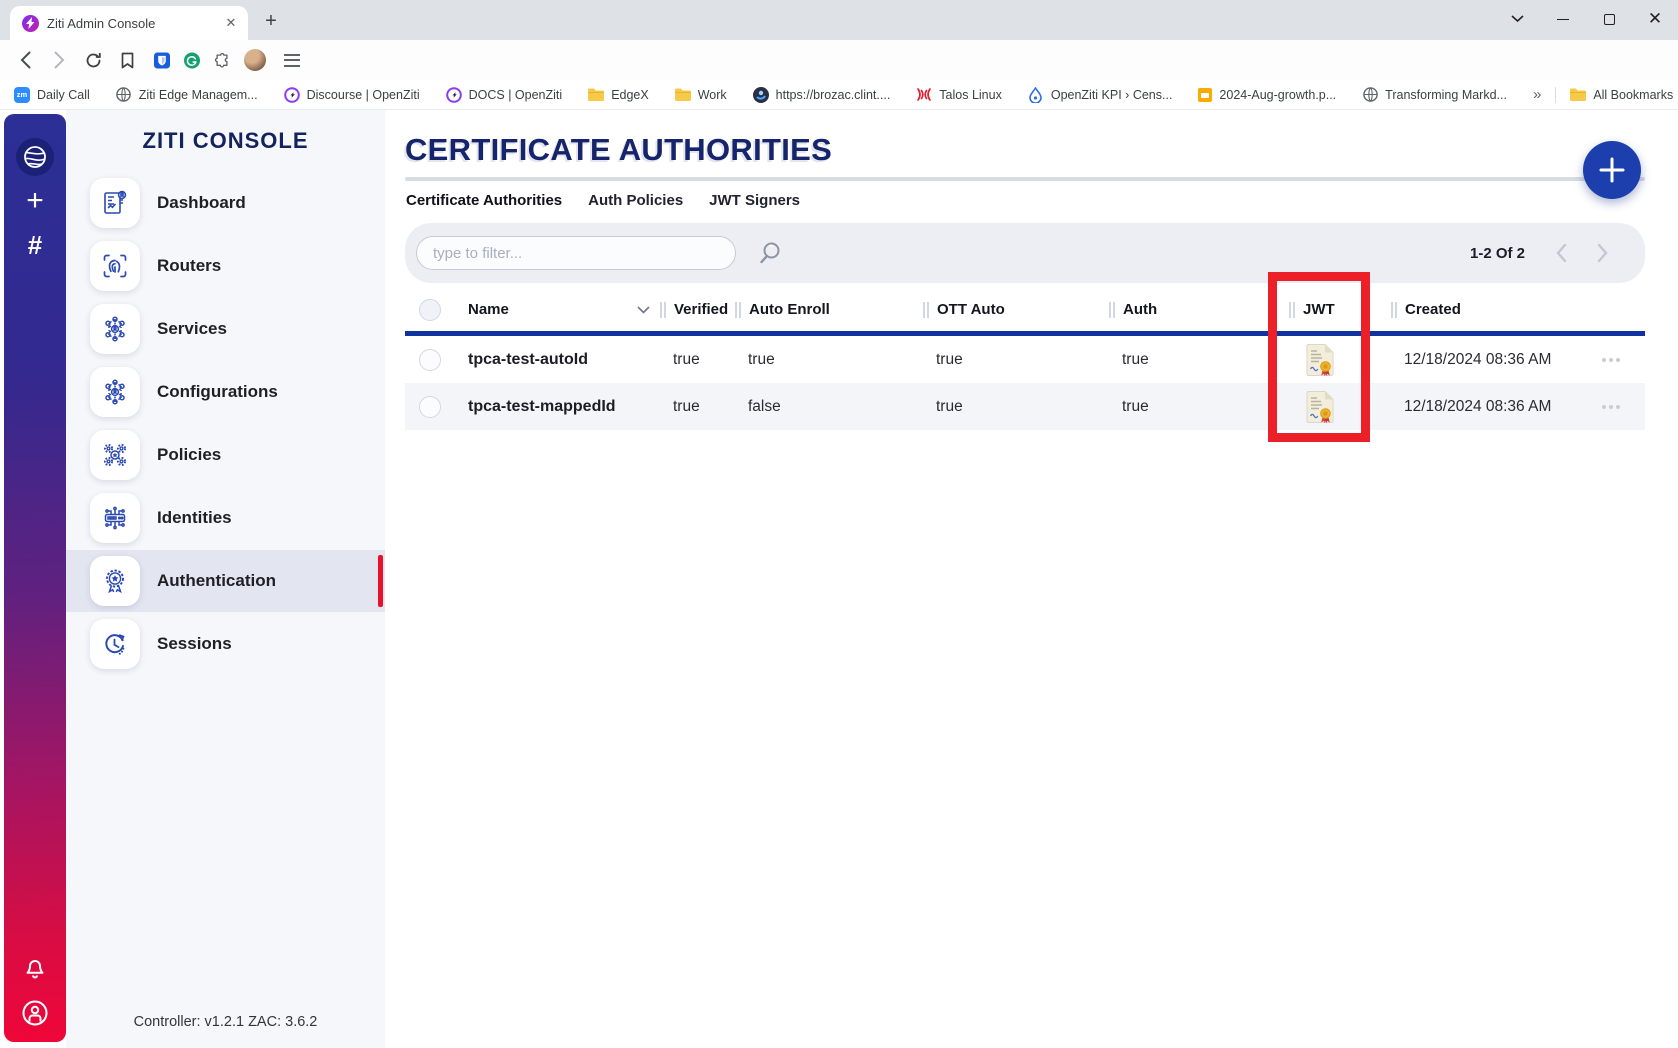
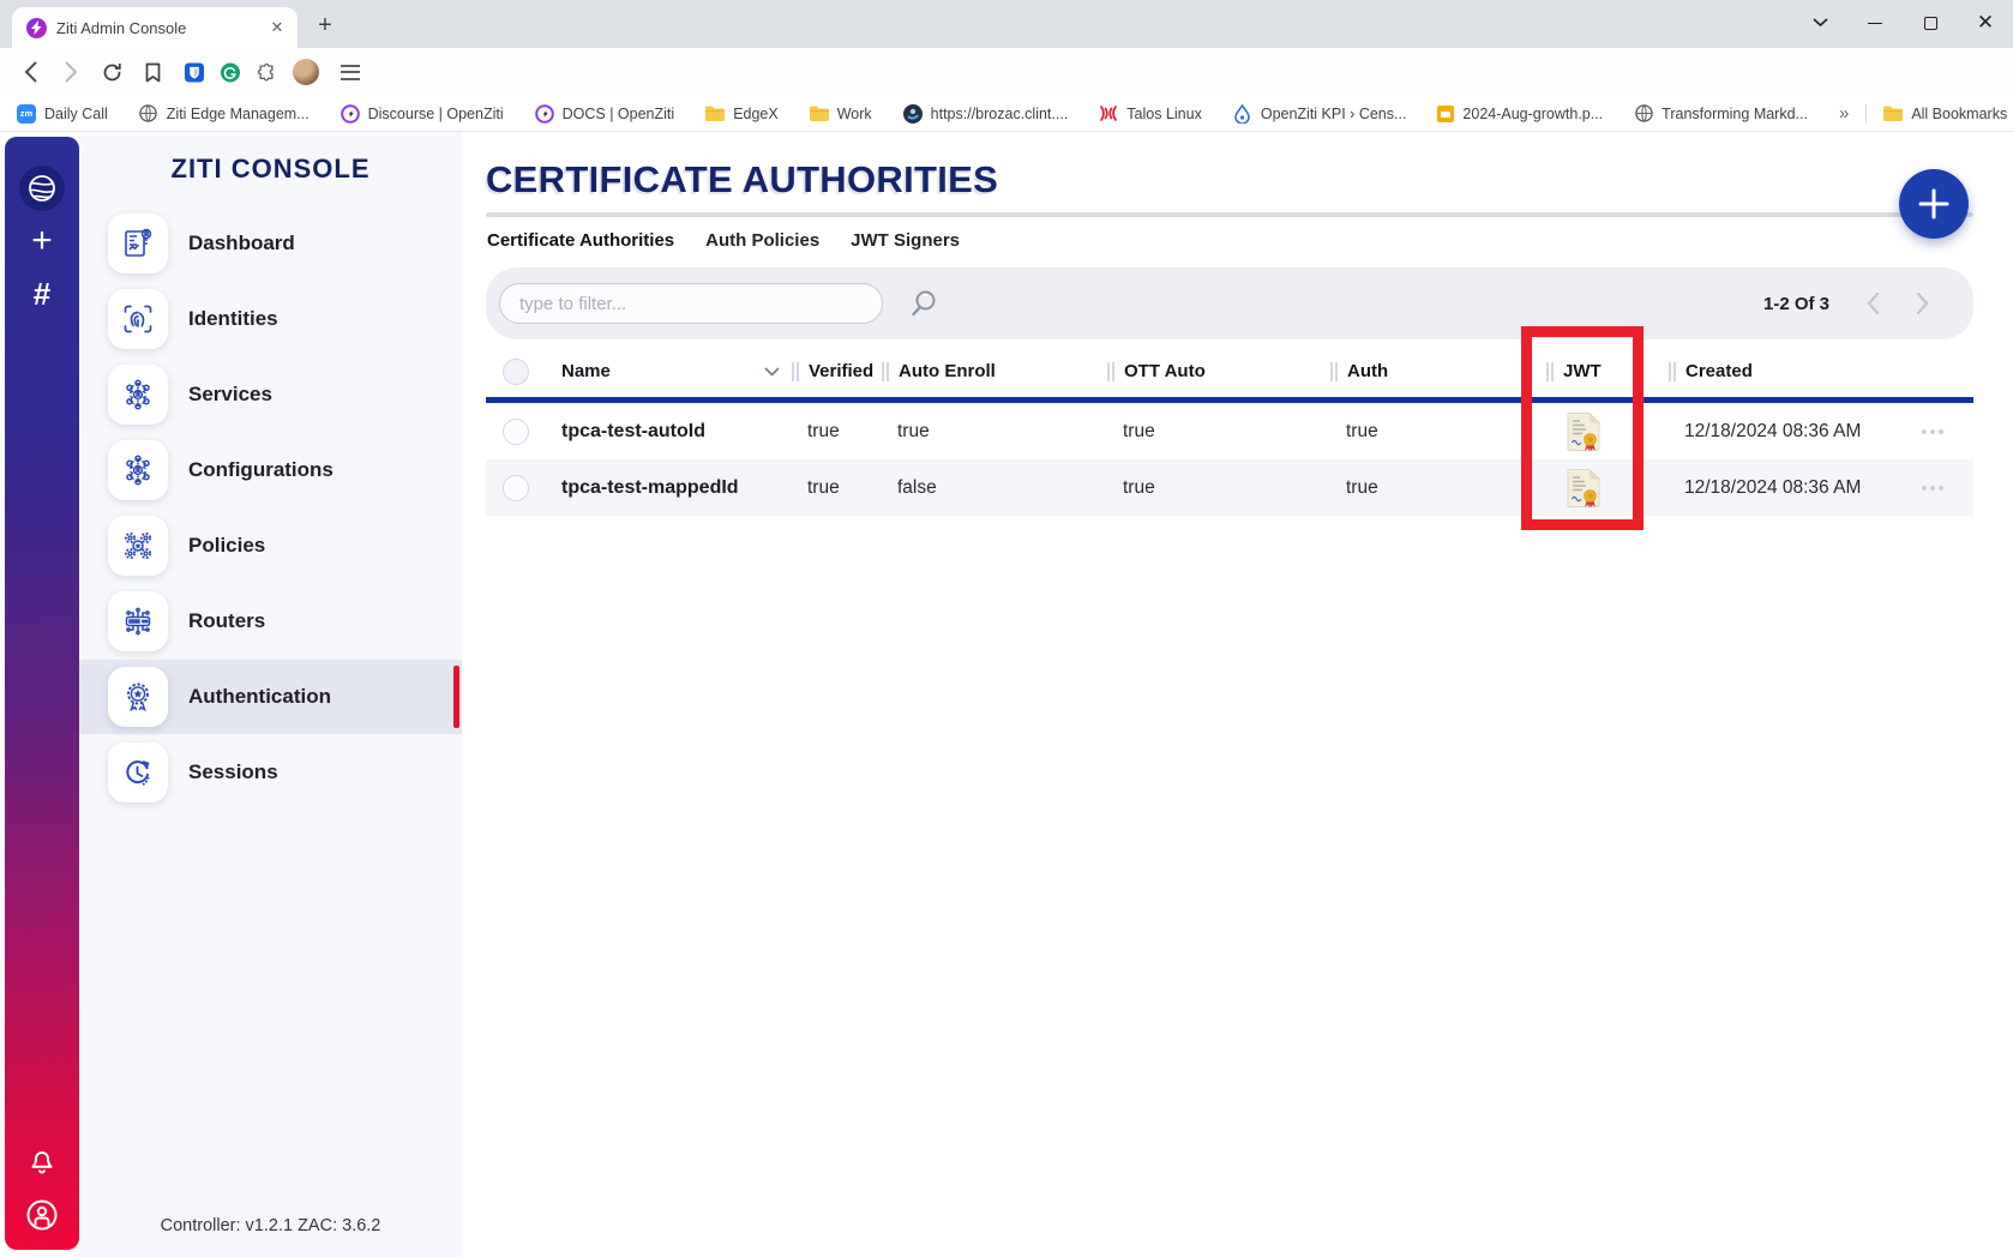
  Ziti Admin Console
  ✕
  +
  ✕
  zm
  Daily Call
  Ziti Edge Managem...
  Discourse | OpenZiti
  DOCS | OpenZiti
  EdgeX
  Work
  https://brozac.clint....
  Talos Linux
  OpenZiti KPI › Cens...
  2024-Aug-growth.p...
  Transforming Markd...
  »
  All Bookmarks
  +
  #
  ZITI CONSOLE
  Dashboard
- Routers
+ Identities
  Services
  Configurations
  Policies
- Identities
+ Routers
  Authentication
  Sessions
  Controller: v1.2.1 ZAC: 3.6.2
  CERTIFICATE AUTHORITIES
  Certificate Authorities
  Auth Policies
  JWT Signers
  type to filter...
- 1-2 Of 2
+ 1-2 Of 3
  Name
  Verified
  Auto Enroll
  OTT Auto
  Auth
  JWT
  Created
  tpca-test-autoId
  true
  true
  true
  true
  12/18/2024 08:36 AM
  tpca-test-mappedId
  true
  false
  true
  true
  12/18/2024 08:36 AM
